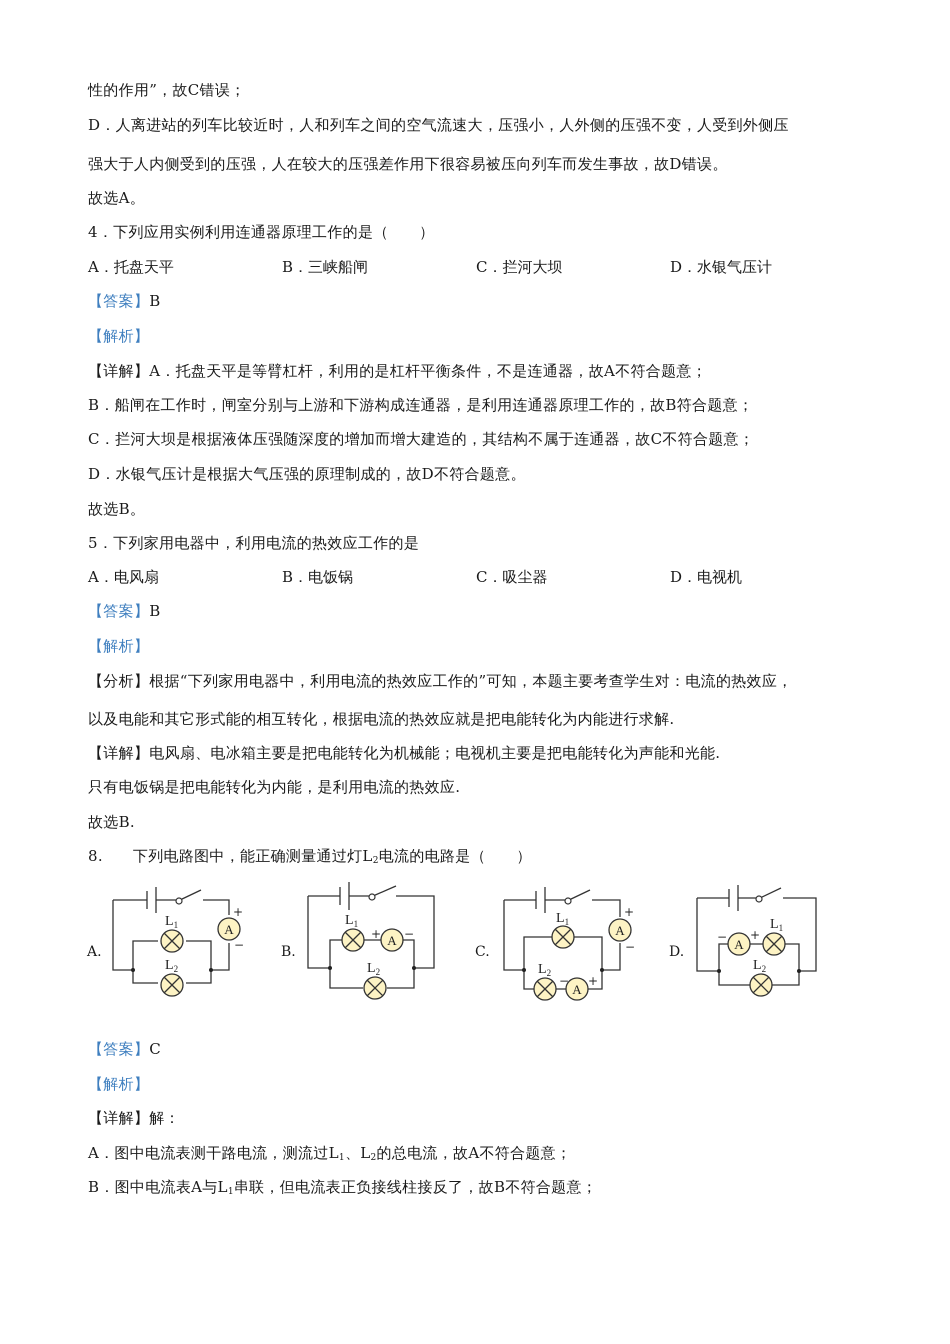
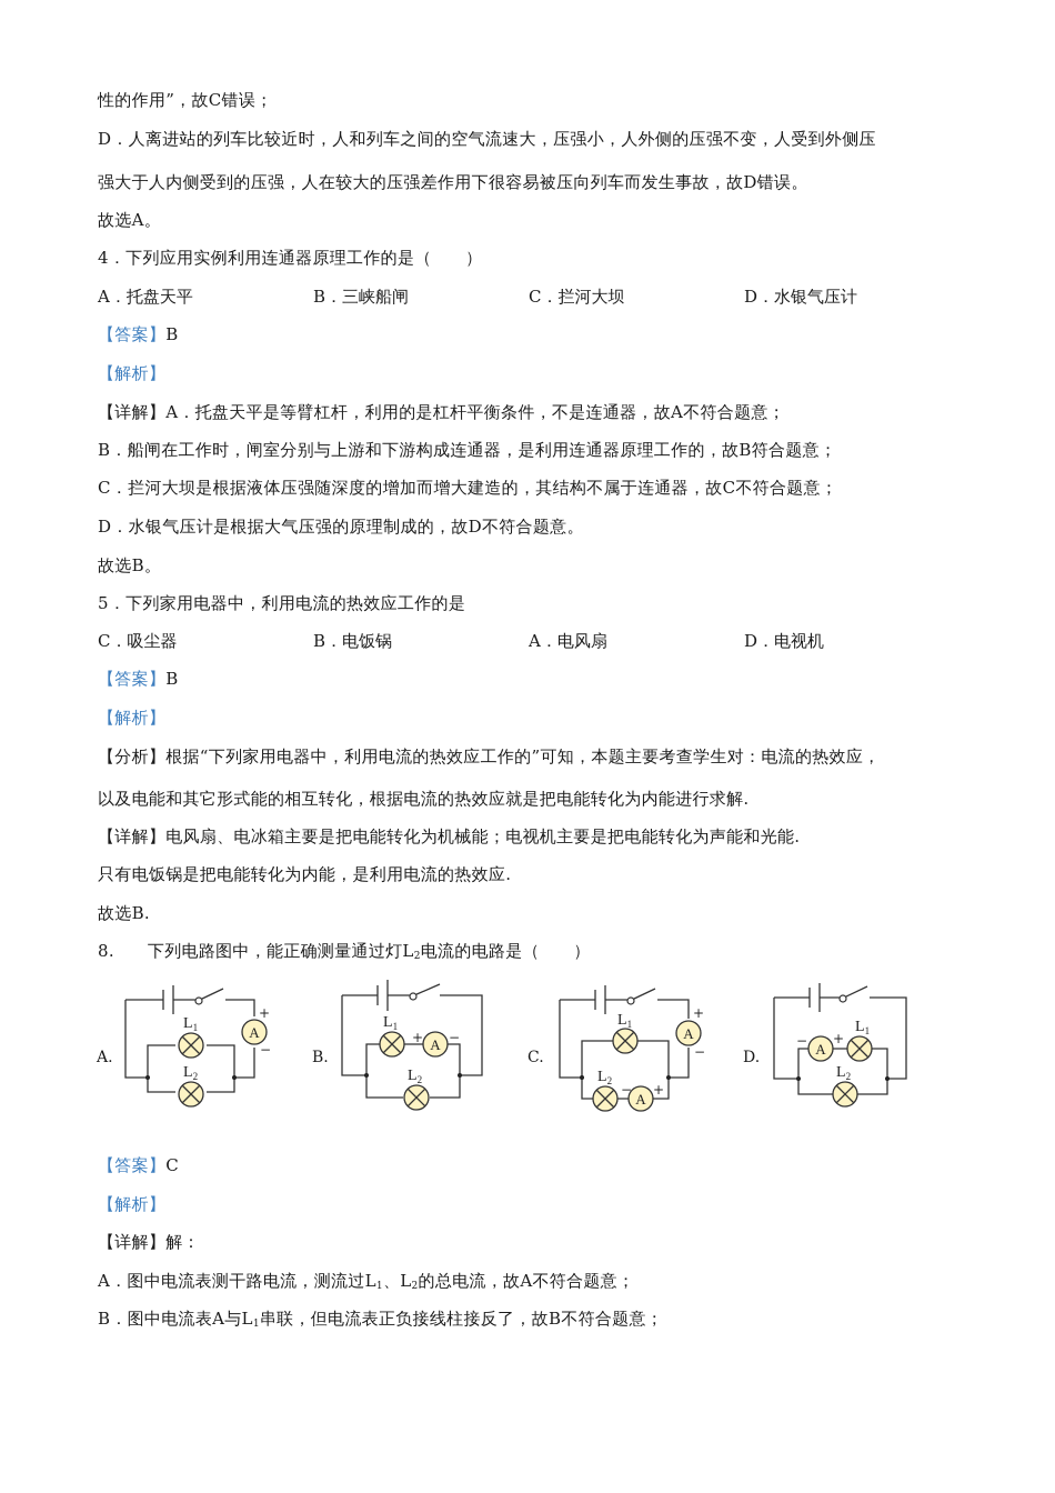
  性的作用”，故C错误；
  D．人离进站的列车比较近时，人和列车之间的空气流速大，压强小，人外侧的压强不变，人受到外侧压
  强大于人内侧受到的压强，人在较大的压强差作用下很容易被压向列车而发生事故，故D错误。
  故选A。
  4．下列应用实例利用连通器原理工作的是（ ）
  A．托盘天平
  B．三峡船闸
  C．拦河大坝
  D．水银气压计
  【答案】B
  【解析】
  【详解】A．托盘天平是等臂杠杆，利用的是杠杆平衡条件，不是连通器，故A不符合题意；
  B．船闸在工作时，闸室分别与上游和下游构成连通器，是利用连通器原理工作的，故B符合题意；
  C．拦河大坝是根据液体压强随深度的增加而增大建造的，其结构不属于连通器，故C不符合题意；
  D．水银气压计是根据大气压强的原理制成的，故D不符合题意。
  故选B。
  5．下列家用电器中，利用电流的热效应工作的是
- A．电风扇
+ C．吸尘器
  B．电饭锅
- C．吸尘器
+ A．电风扇
  D．电视机
  【答案】B
  【解析】
  【分析】根据“下列家用电器中，利用电流的热效应工作的”可知，本题主要考查学生对：电流的热效应，
  以及电能和其它形式能的相互转化，根据电流的热效应就是把电能转化为内能进行求解.
  【详解】电风扇、电冰箱主要是把电能转化为机械能；电视机主要是把电能转化为声能和光能.
  只有电饭锅是把电能转化为内能，是利用电流的热效应.
  故选B.
  8. 下列电路图中，能正确测量通过灯L2电流的电路是（ ）
  A.
  A
  L1
  L2
  +
  −
  B.
  A
  L1
  L2
  +
  −
  C.
  A
  A
  L1
  L2
  +
  −
  −
  +
  D.
  A
  L1
  L2
  −
  +
  【答案】C
  【解析】
  【详解】解：
  A．图中电流表测干路电流，测流过L1、L2的总电流，故A不符合题意；
  B．图中电流表A与L1串联，但电流表正负接线柱接反了，故B不符合题意；
